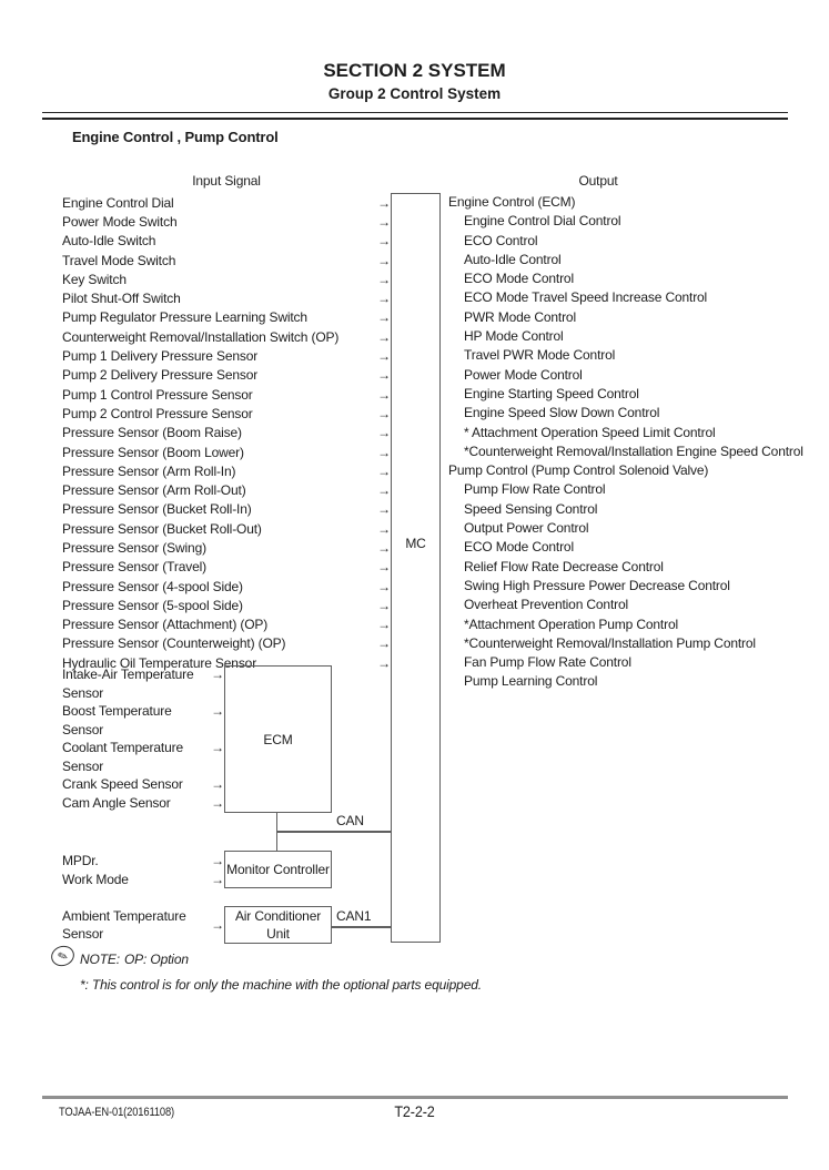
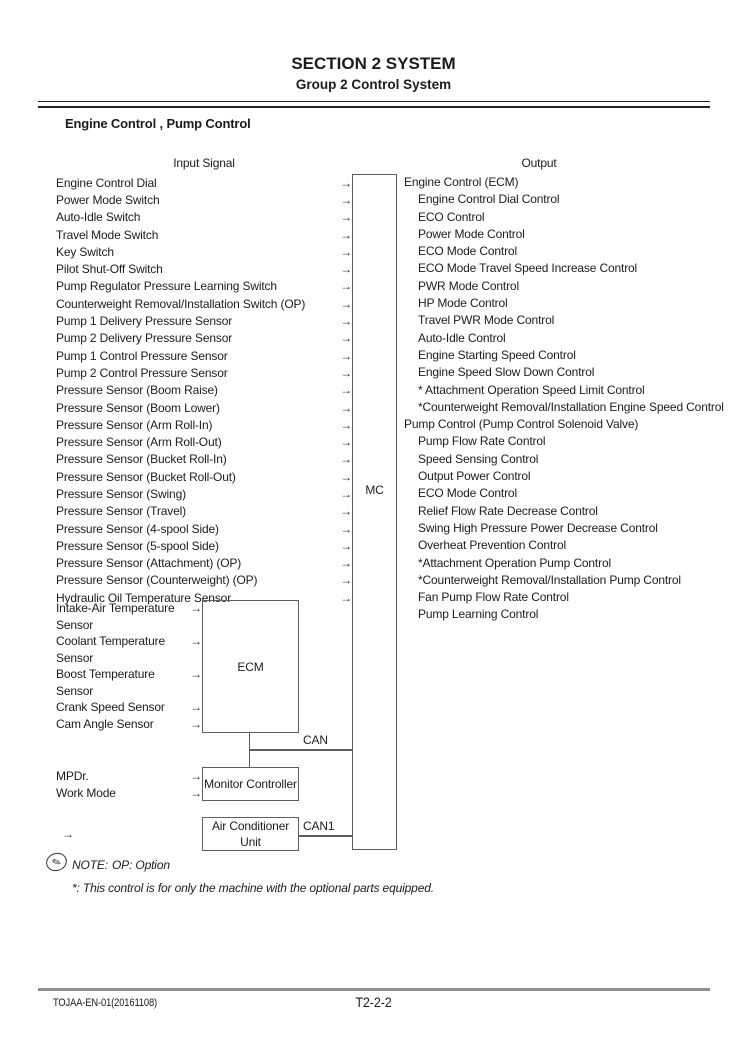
  SECTION 2 SYSTEM
  Group 2 Control System
  Engine Control , Pump Control
  Input Signal
  Output
  Engine Control Dial
  →
  Power Mode Switch
  →
  Auto-Idle Switch
  →
  Travel Mode Switch
  →
  Key Switch
  →
  Pilot Shut-Off Switch
  →
  Pump Regulator Pressure Learning Switch
  →
  Counterweight Removal/Installation Switch (OP)
  →
  Pump 1 Delivery Pressure Sensor
  →
  Pump 2 Delivery Pressure Sensor
  →
  Pump 1 Control Pressure Sensor
  →
  Pump 2 Control Pressure Sensor
  →
  Pressure Sensor (Boom Raise)
  →
  Pressure Sensor (Boom Lower)
  →
  Pressure Sensor (Arm Roll-In)
  →
  Pressure Sensor (Arm Roll-Out)
  →
  Pressure Sensor (Bucket Roll-In)
  →
  Pressure Sensor (Bucket Roll-Out)
  →
  Pressure Sensor (Swing)
  →
  Pressure Sensor (Travel)
  →
  Pressure Sensor (4-spool Side)
  →
  Pressure Sensor (5-spool Side)
  →
  Pressure Sensor (Attachment) (OP)
  →
  Pressure Sensor (Counterweight) (OP)
  →
  Hydraulic Oil Temperature Sensor
  →
  MC
  Engine Control (ECM)
  Engine Control Dial Control
  ECO Control
- Auto-Idle Control
+ Power Mode Control
  ECO Mode Control
  ECO Mode Travel Speed Increase Control
  PWR Mode Control
  HP Mode Control
  Travel PWR Mode Control
- Power Mode Control
+ Auto-Idle Control
  Engine Starting Speed Control
  Engine Speed Slow Down Control
  * Attachment Operation Speed Limit Control
  *Counterweight Removal/Installation Engine Speed Control
  Pump Control (Pump Control Solenoid Valve)
  Pump Flow Rate Control
  Speed Sensing Control
  Output Power Control
  ECO Mode Control
  Relief Flow Rate Decrease Control
  Swing High Pressure Power Decrease Control
  Overheat Prevention Control
  *Attachment Operation Pump Control
  *Counterweight Removal/Installation Pump Control
  Fan Pump Flow Rate Control
  Pump Learning Control
  Intake-Air Temperature Sensor
  →
- Boost Temperature Sensor
+ Coolant Temperature Sensor
  →
- Coolant Temperature Sensor
+ Boost Temperature Sensor
  →
  Crank Speed Sensor
  →
  Cam Angle Sensor
  →
  ECM
  CAN
  MPDr.
  →
  Work Mode
  →
  Monitor Controller
- Ambient Temperature Sensor
  →
  Air Conditioner Unit
  CAN1
  NOTE:
  OP: Option
  *: This control is for only the machine with the optional parts equipped.
  TOJAA-EN-01(20161108)
  T2-2-2
